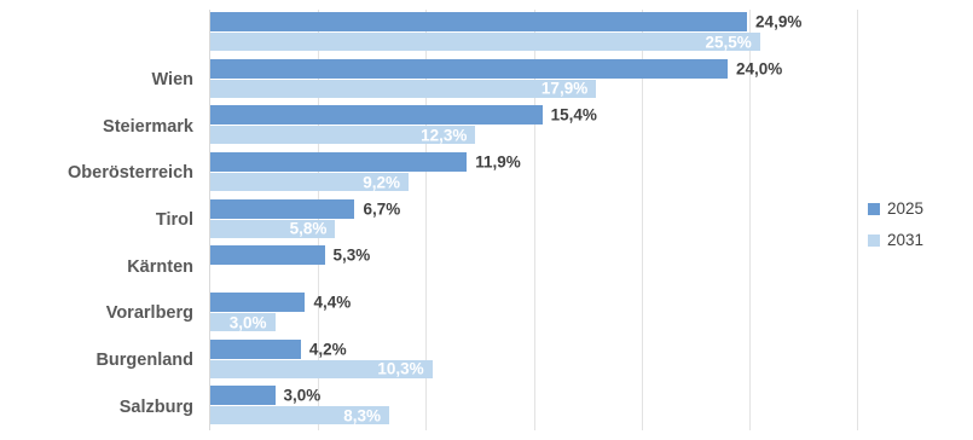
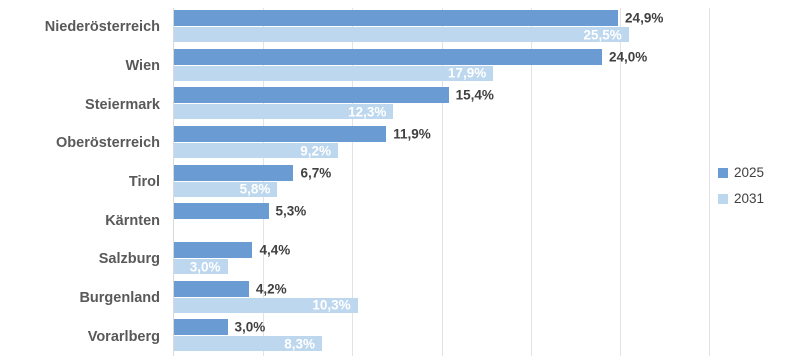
+ Niederösterreich
  Wien
  Steiermark
  Oberösterreich
  Tirol
  Kärnten
- Vorarlberg
+ Salzburg
  Burgenland
- Salzburg
+ Vorarlberg
  24,9%
  25,5%
  24,0%
  17,9%
  15,4%
  12,3%
  11,9%
  9,2%
  6,7%
  5,8%
  5,3%
  4,4%
  3,0%
  4,2%
  10,3%
  3,0%
  8,3%
  2025
  2031
